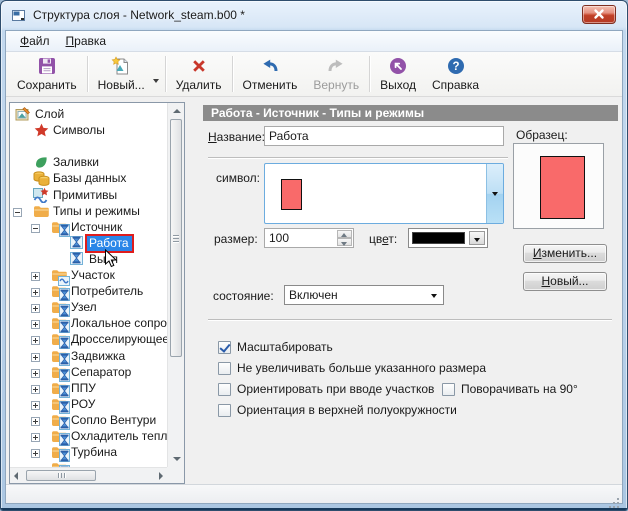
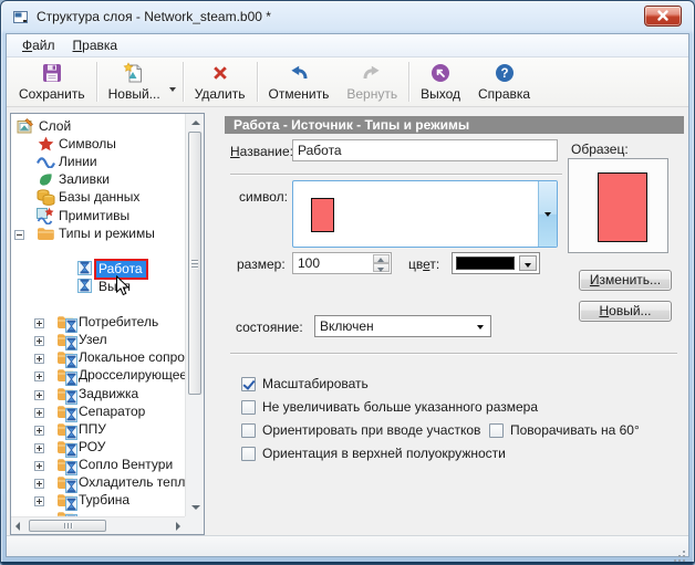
  Структура слоя - Network_steam.b00 *
  Файл
  Правка
  Сохранить
  Новый...
  Удалить
  Отменить
  Вернуть
  Выход
  ?
  Справка
  Слой
  Символы
+ Линии
  Заливки
  Базы данных
  Примитивы
  Типы и режимы
- Источник
  Работа
- Участок
  Потребитель
  Узел
  Локальное сопро
  Дросселирующее
  Задвижка
  Сепаратор
  ППУ
  РОУ
  Сопло Вентури
  Охладитель тепл
  Турбина
  Работа - Источник - Типы и режимы
  Название
  Работа
  символ:
  размер:
  100
  цвет:
  Образец:
  Изменить...
  Новый...
  состояние:
  Включен
  Масштабировать
  Не увеличивать больше указанного размера
  Ориентировать при вводе участков
- Поворачивать на 90°
+ Поворачивать на 60°
  Ориентация в верхней полуокружности
